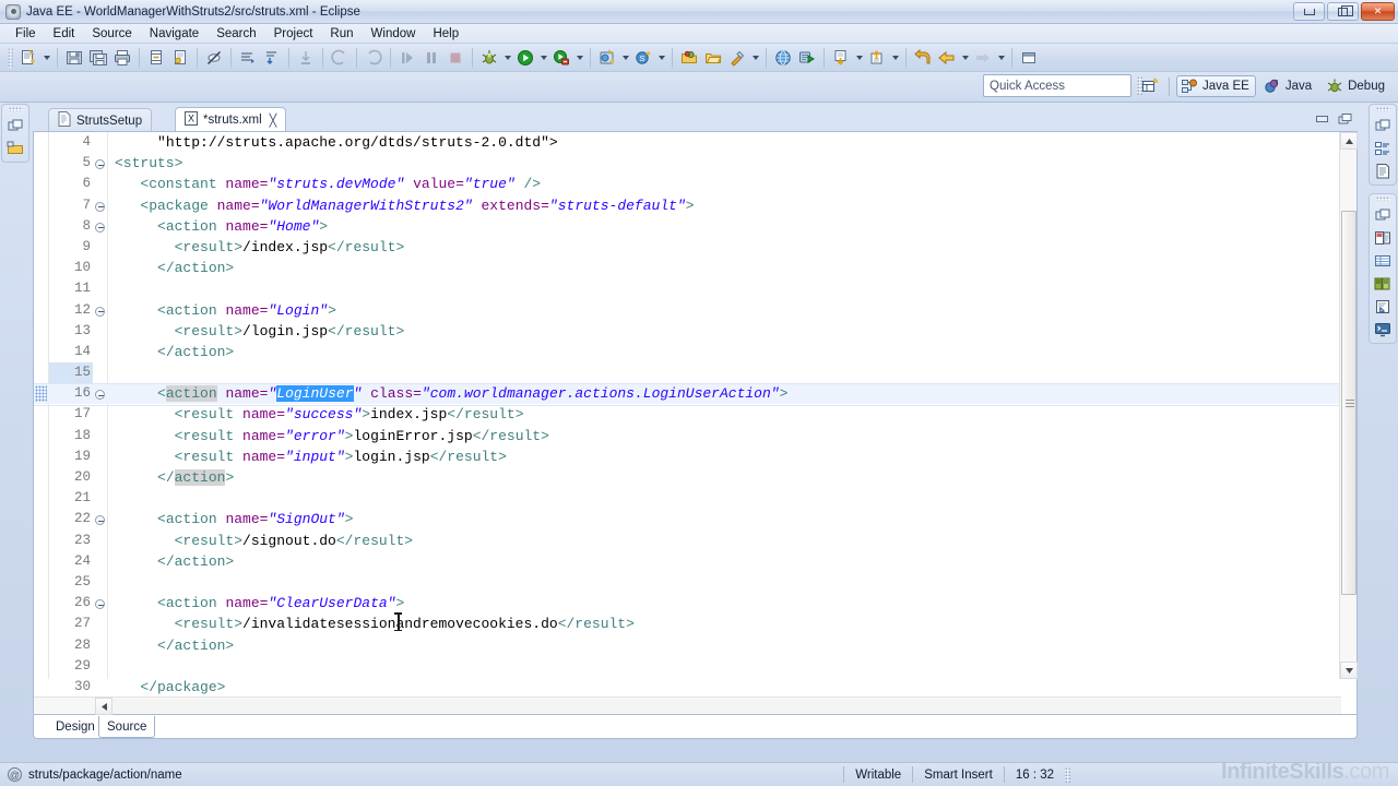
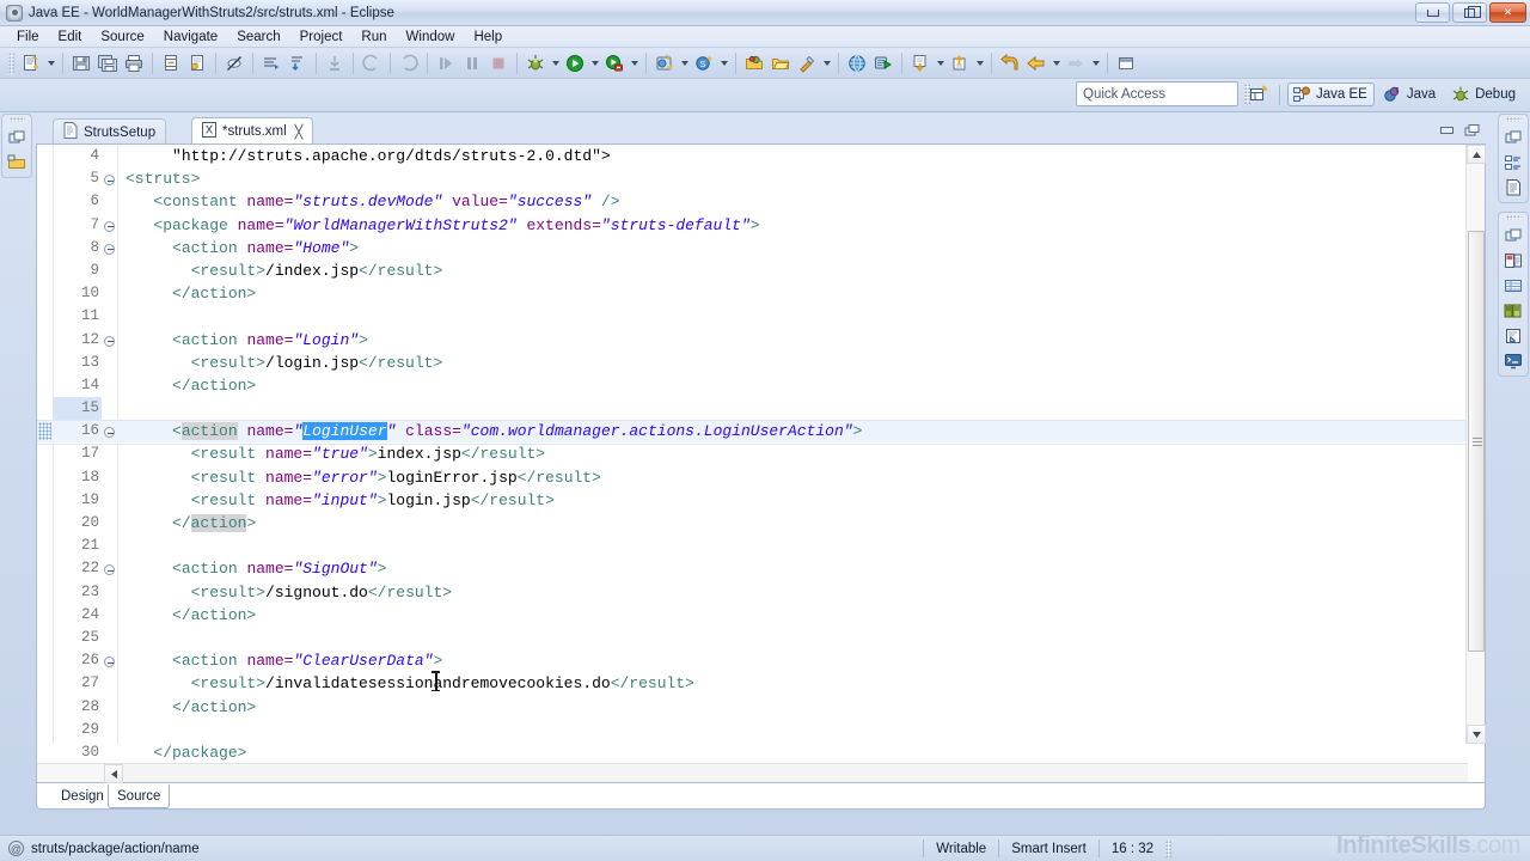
  Java EE - WorldManagerWithStruts2/src/struts.xml - Eclipse
  ✕
  File
  Edit
  Source
  Navigate
  Search
  Project
  Run
  Window
  Help
  S
  Quick Access
  Java EE
  Java
  Debug
  StrutsSetup
  X
  *struts.xml
  ╳
  4
  "http://struts.apache.org/dtds/struts-2.0.dtd">
  5
  <struts>
  6
- <constant name="struts.devMode" value="true" />
+ <constant name="struts.devMode" value="success" />
  7
  <package name="WorldManagerWithStruts2" extends="struts-default">
  8
  <action name="Home">
  9
  <result>/index.jsp</result>
  10
  </action>
  11
  12
  <action name="Login">
  13
  <result>/login.jsp</result>
  14
  </action>
  15
  16
  <action name="LoginUser" class="com.worldmanager.actions.LoginUserAction">
  17
- <result name="success">index.jsp</result>
+ <result name="true">index.jsp</result>
  18
  <result name="error">loginError.jsp</result>
  19
  <result name="input">login.jsp</result>
  20
  </action>
  21
  22
  <action name="SignOut">
  23
  <result>/signout.do</result>
  24
  </action>
  25
  26
  <action name="ClearUserData">
  27
  <result>/invalidatesessionndremovecookies.do</result>
  28
  </action>
  29
  30
  </package>
  Design
  Source
  @
  struts/package/action/name
  Writable
  Smart Insert
  16 : 32
  InfiniteSkills.com
